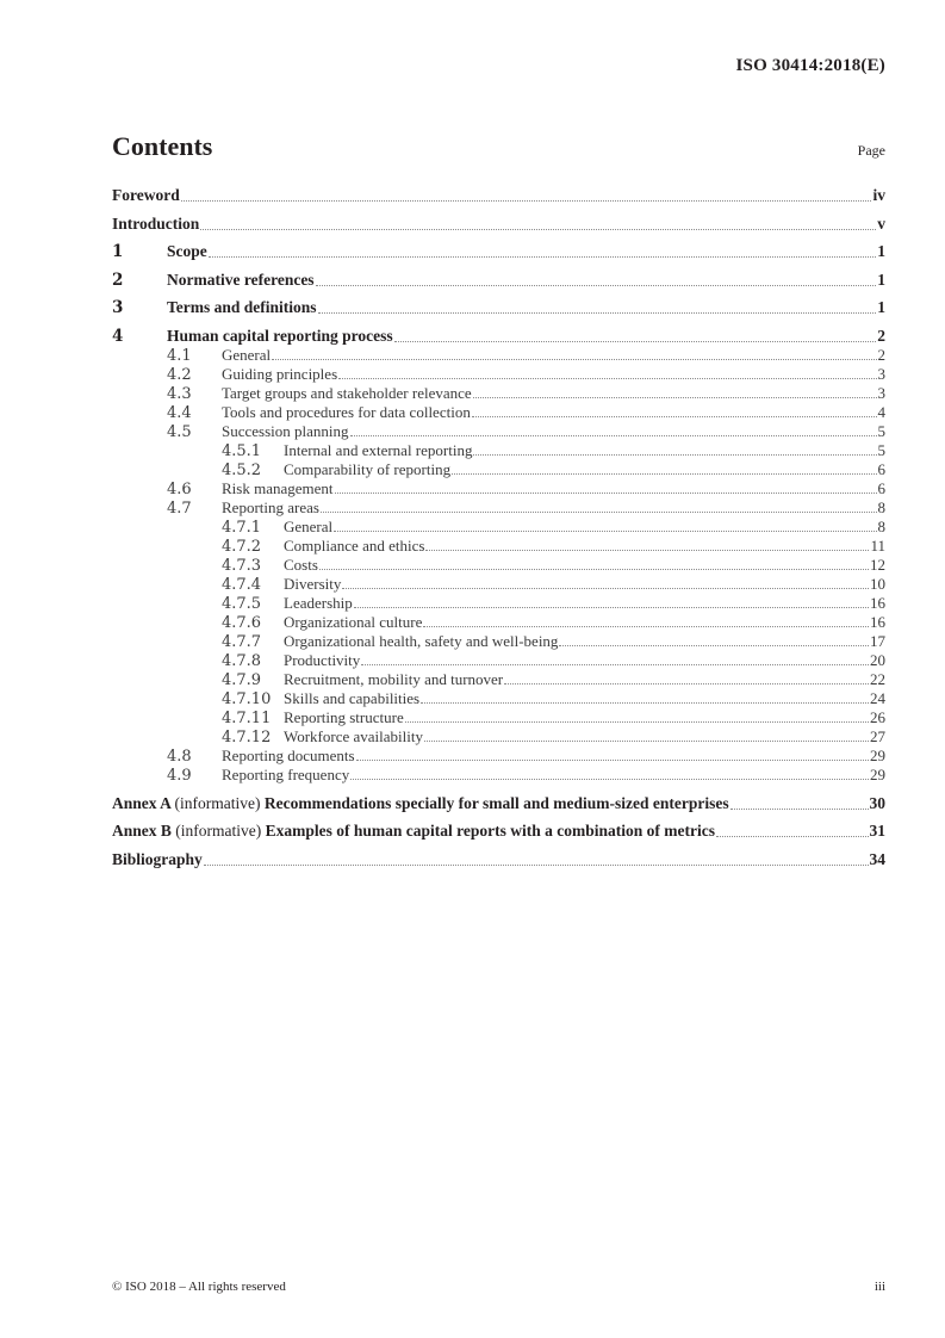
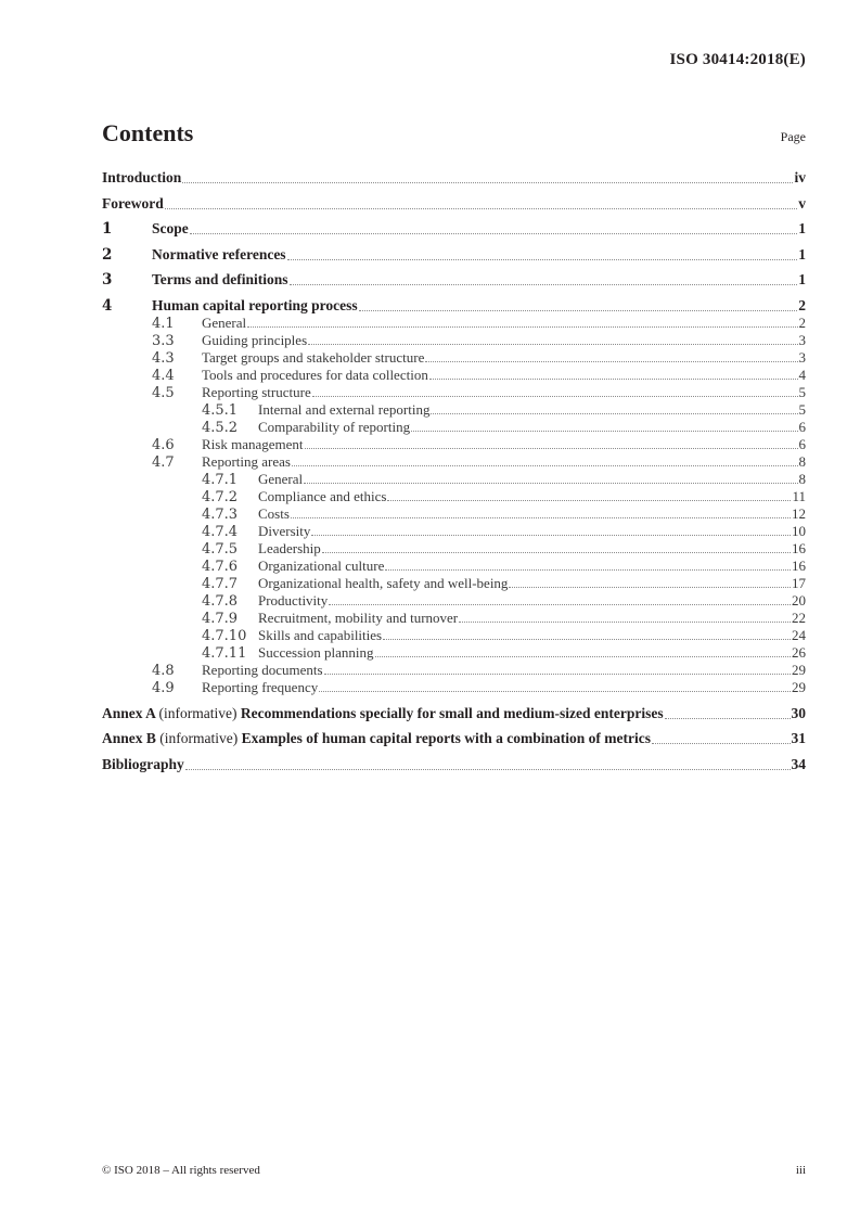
  ISO 30414:2018(E)
  Contents
  Page
- Foreword
+ Introduction
  iv
- Introduction
+ Foreword
  v
  1
  Scope
  1
  2
  Normative references
  1
  3
  Terms and definitions
  1
  4
  Human capital reporting process
  2
  4.1
  General
  2
- 4.2
+ 3.3
  Guiding principles
  3
  4.3
- Target groups and stakeholder relevance
+ Target groups and stakeholder structure
  3
  4.4
  Tools and procedures for data collection
  4
  4.5
- Succession planning
+ Reporting structure
  5
  4.5.1
  Internal and external reporting
  5
  4.5.2
  Comparability of reporting
  6
  4.6
  Risk management
  6
  4.7
  Reporting areas
  8
  4.7.1
  General
  8
  4.7.2
  Compliance and ethics
  11
  4.7.3
  Costs
  12
  4.7.4
  Diversity
  10
  4.7.5
  Leadership
  16
  4.7.6
  Organizational culture
  16
  4.7.7
  Organizational health, safety and well-being
  17
  4.7.8
  Productivity
  20
  4.7.9
  Recruitment, mobility and turnover
  22
  4.7.10
  Skills and capabilities
  24
  4.7.11
- Reporting structure
+ Succession planning
  26
- 4.7.12
- Workforce availability
- 27
  4.8
  Reporting documents
  29
  4.9
  Reporting frequency
  29
  Annex A (informative) Recommendations specially for small and medium-sized enterprises
  30
  Annex B (informative) Examples of human capital reports with a combination of metrics
  31
  Bibliography
  34
  © ISO 2018 – All rights reserved
  iii
